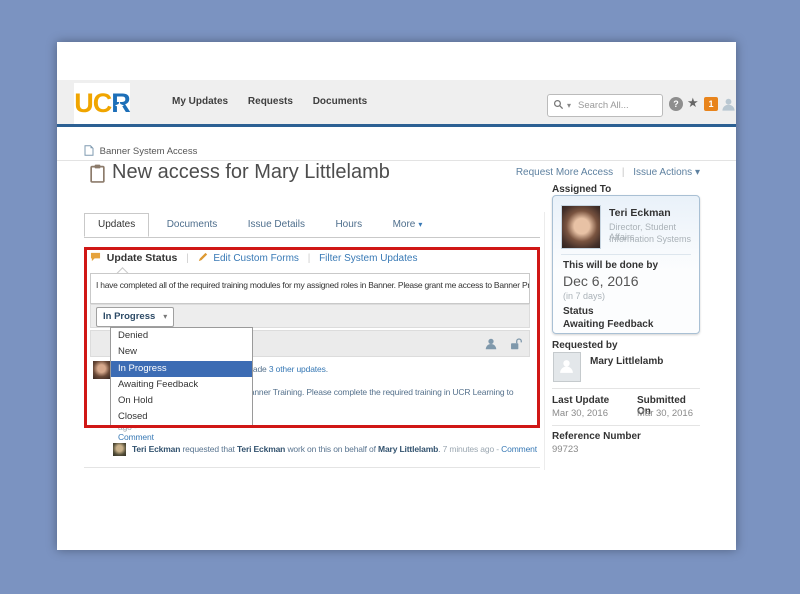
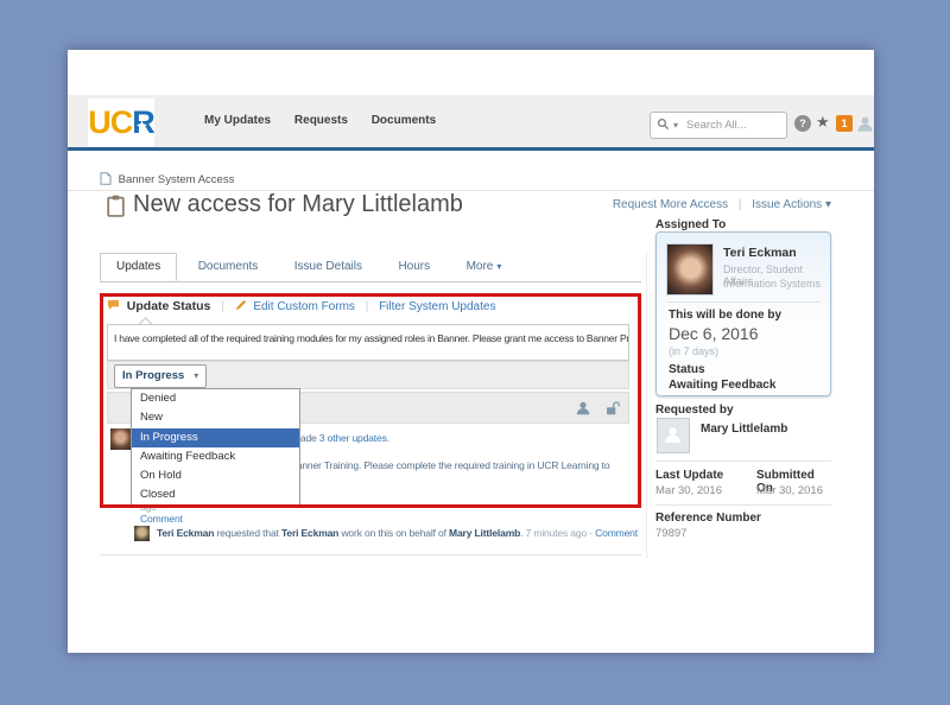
  UCR
  My Updates Requests Documents
  ▾
  Search All...
  ?
  ★
  1
  Banner System Access
  New access for Mary Littlelamb
  Request More Access | Issue Actions ▾
  Updates Documents Issue Details Hours More ▾
  Update Status | Edit Custom Forms Filter System Updates
  I have completed all of the required training modules for my assigned roles in Banner. Please grant me access to Banner Pr
  In Progress ▾
  Teri Eckman requested that Teri Eckman work on this on behalf of Mary Littlelamb. 7 minutes ago - Comment
  Denied
  New
  In Progress
  Awaiting Feedback
  On Hold
  Closed
  Assigned To
  Teri Eckman
  Director, Student Affairs
  Information Systems
  This will be done by
  Dec 6, 2016
  (in 7 days)
  Status
  Awaiting Feedback
  Requested by
  Mary Littlelamb
  Last Update
  Submitted On
  Mar 30, 2016
  Mar 30, 2016
  Reference Number
- 99723
+ 79897
